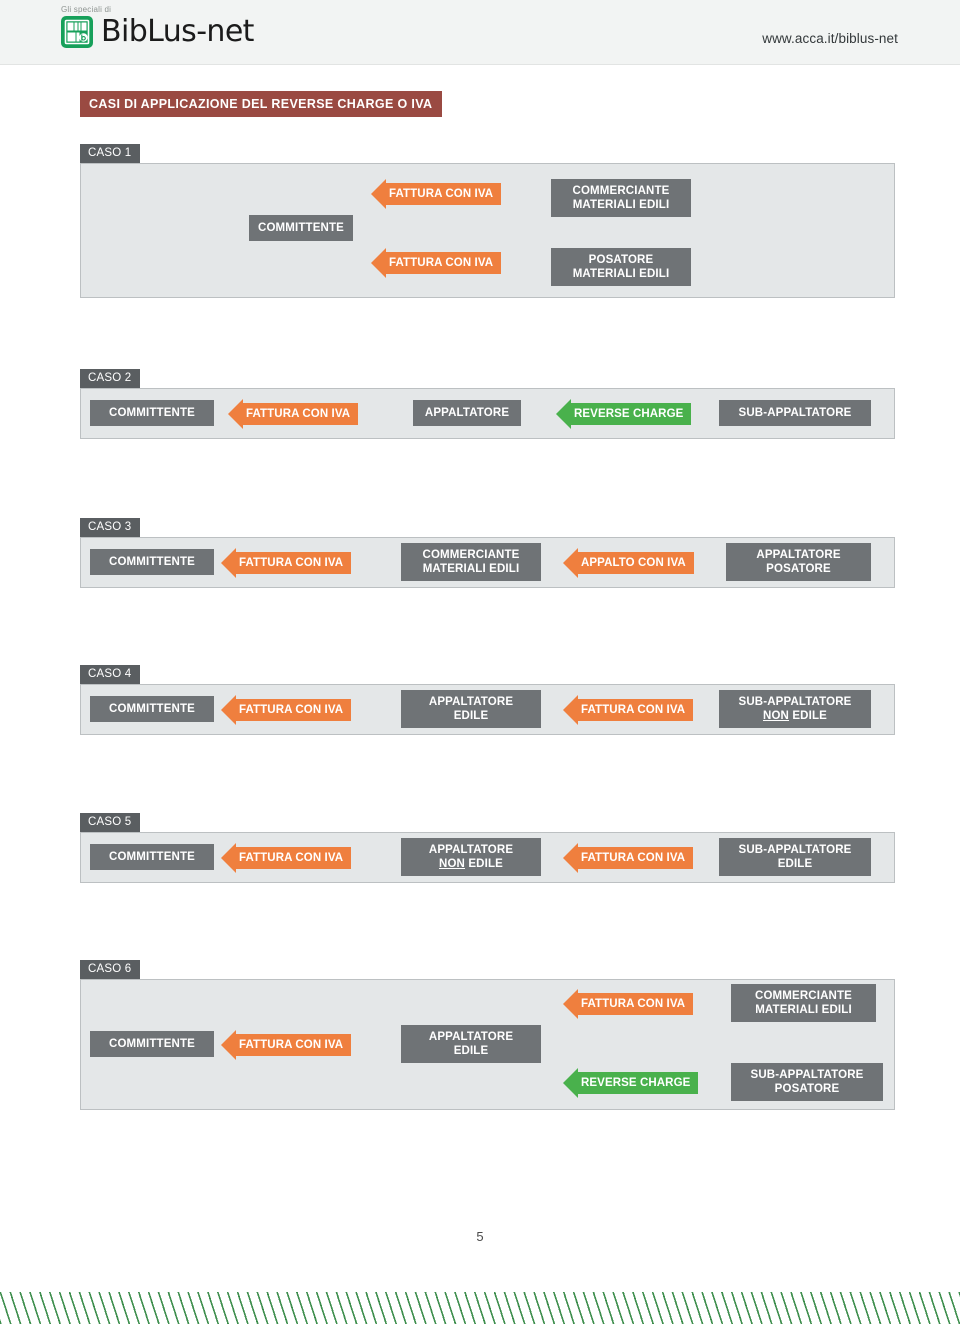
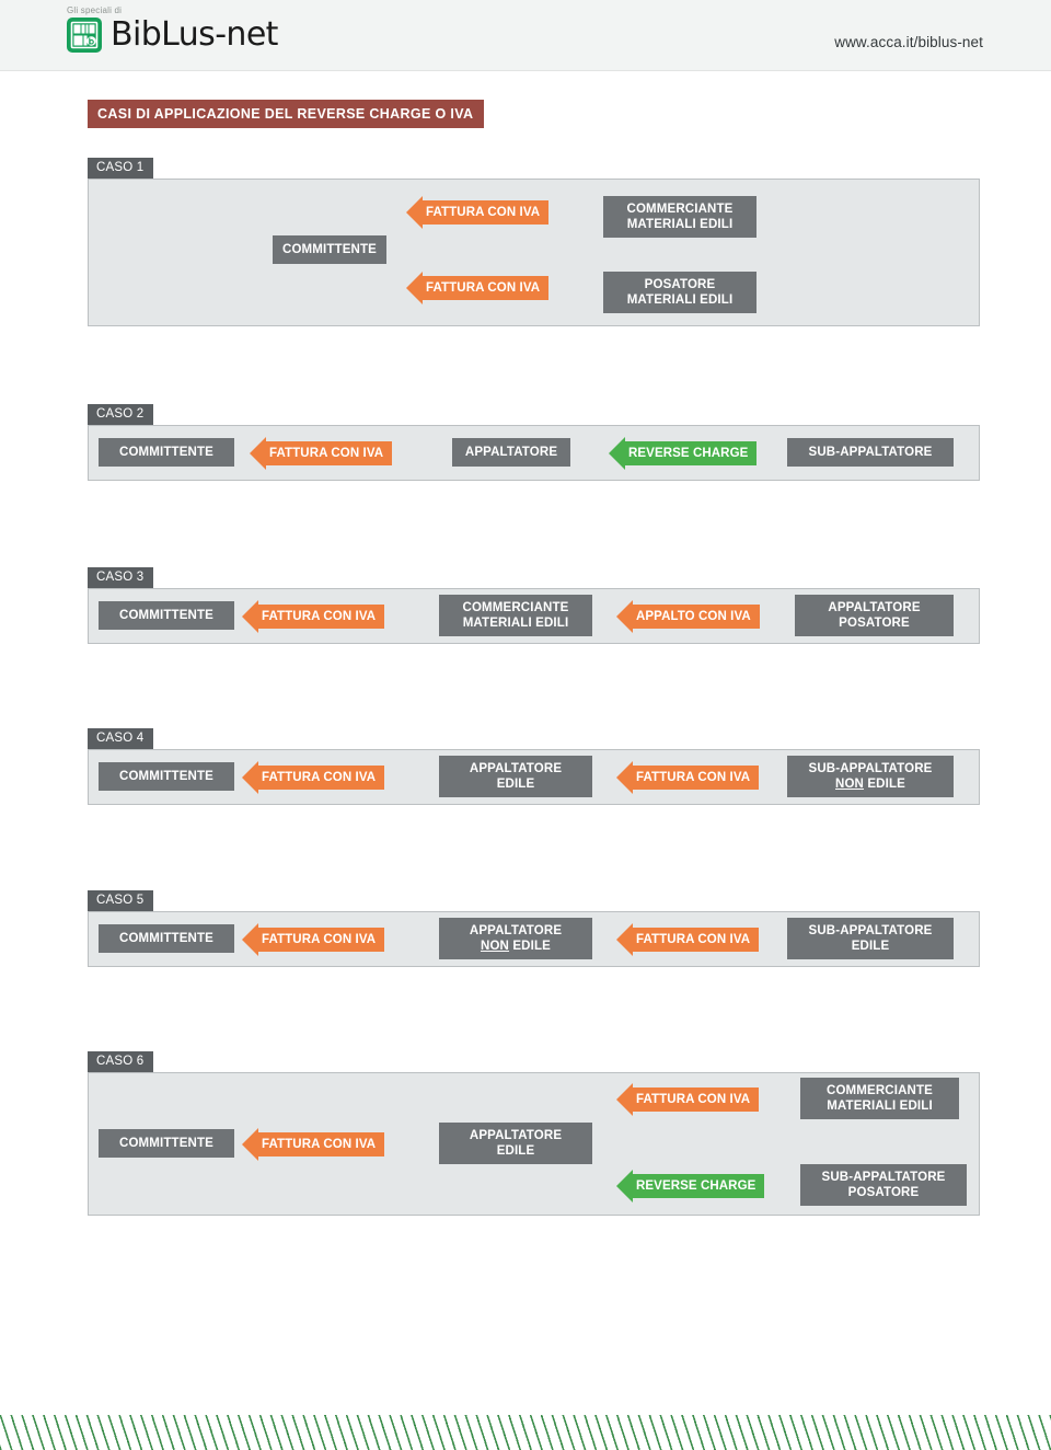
  Gli speciali di
  BibLus-net
  www.acca.it/biblus-net
  CASI DI APPLICAZIONE DEL REVERSE CHARGE O IVA
  CASO 1
  COMMITTENTE
  FATTURA CON IVA
  COMMERCIANTE
  MATERIALI EDILI
  FATTURA CON IVA
  POSATORE
  MATERIALI EDILI
  CASO 2
  COMMITTENTE
  FATTURA CON IVA
  APPALTATORE
  REVERSE CHARGE
  SUB-APPALTATORE
  CASO 3
  COMMITTENTE
  FATTURA CON IVA
  COMMERCIANTE
  MATERIALI EDILI
  APPALTO CON IVA
  APPALTATORE
  POSATORE
  CASO 4
  COMMITTENTE
  FATTURA CON IVA
  APPALTATORE
  EDILE
  FATTURA CON IVA
  SUB-APPALTATORE
  NON EDILE
  CASO 5
  COMMITTENTE
  FATTURA CON IVA
  APPALTATORE
  NON EDILE
  FATTURA CON IVA
  SUB-APPALTATORE
  EDILE
  CASO 6
  COMMITTENTE
  FATTURA CON IVA
  APPALTATORE
  EDILE
  FATTURA CON IVA
  COMMERCIANTE
  MATERIALI EDILI
  REVERSE CHARGE
  SUB-APPALTATORE
  POSATORE
- 5
